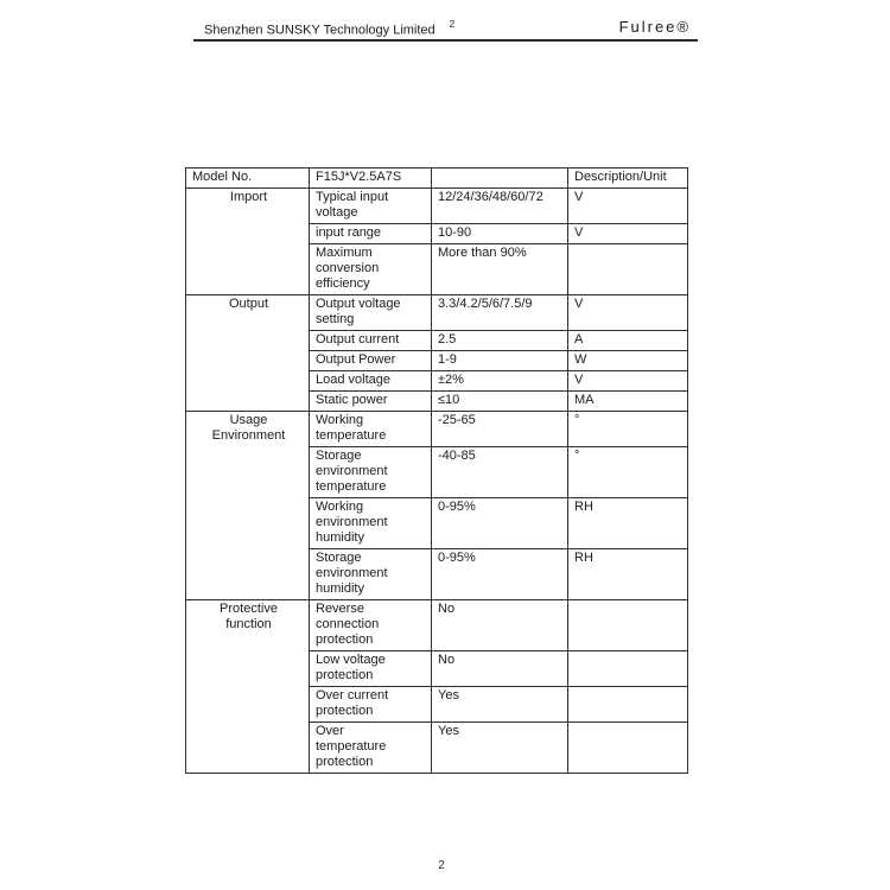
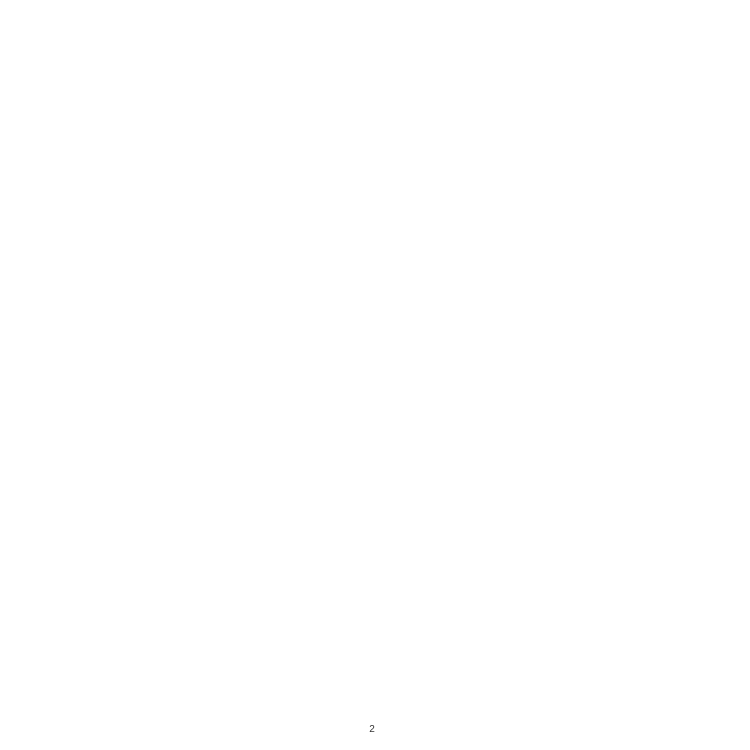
- Shenzhen SUNSKY Technology Limited 2
- Fulree®
- Model No.	F15J*V2.5A7S		Description/Unit
- Import	Typical input voltage	12/24/36/48/60/72	V
- input range	10-90	V
- Maximum conversion efficiency	More than 90%
- Output	Output voltage setting	3.3/4.2/5/6/7.5/9	V
- Output current	2.5	A
- Output Power	1-9	W
- Load voltage	±2%	V
- Static power	≤10	MA
- Usage Environment	Working temperature	-25-65	°
- Storage environment temperature	-40-85	°
- Working environment humidity	0-95%	RH
- Storage environment humidity	0-95%	RH
- Protective function	Reverse connection protection	No
- Low voltage protection	No
- Over current protection	Yes
- Over temperature protection	Yes
  2
